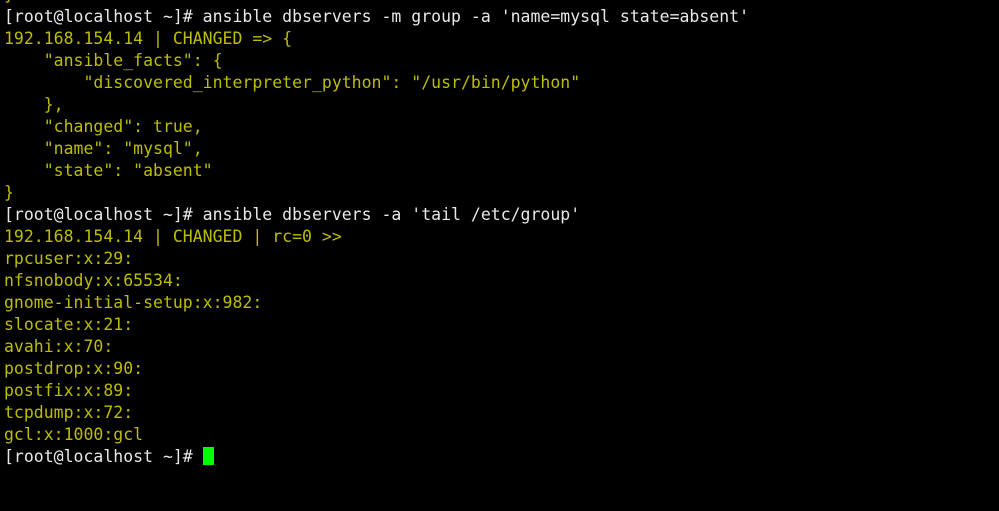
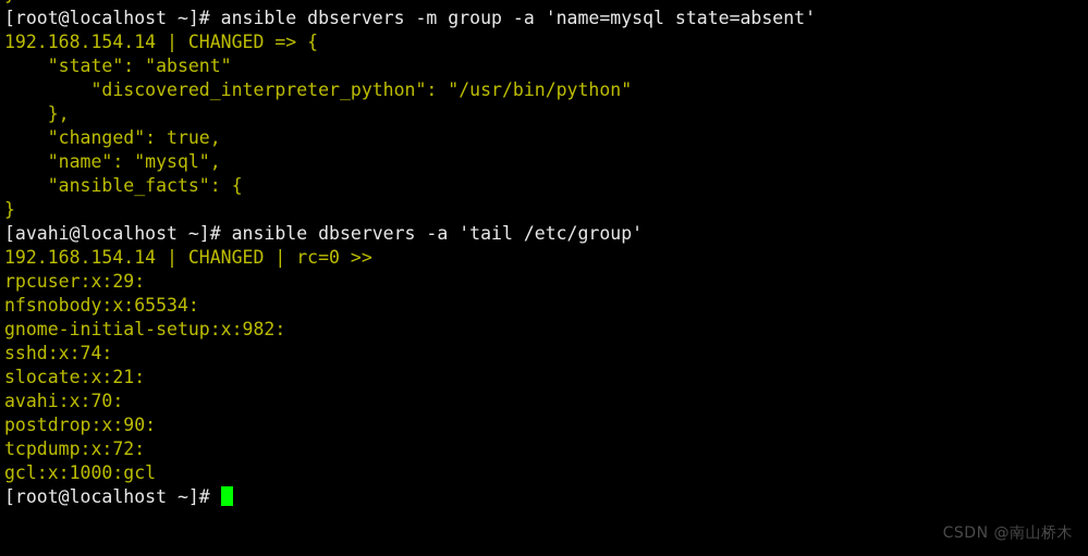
  [root@localhost ~]# ansible dbservers -m group -a 'name=mysql state=absent'
  192.168.154.14 | CHANGED => {
- "ansible_facts": {
+ "state": "absent"
  "discovered_interpreter_python": "/usr/bin/python"
  },
  "changed": true,
  "name": "mysql",
- "state": "absent"
+ "ansible_facts": {
  }
- [root@localhost ~]# ansible dbservers -a 'tail /etc/group'
+ [avahi@localhost ~]# ansible dbservers -a 'tail /etc/group'
  192.168.154.14 | CHANGED | rc=0 >>
  rpcuser:x:29:
  nfsnobody:x:65534:
  gnome-initial-setup:x:982:
+ sshd:x:74:
  slocate:x:21:
  avahi:x:70:
  postdrop:x:90:
- postfix:x:89:
  tcpdump:x:72:
  gcl:x:1000:gcl
  [root@localhost ~]#
+ CSDN @南山桥木
